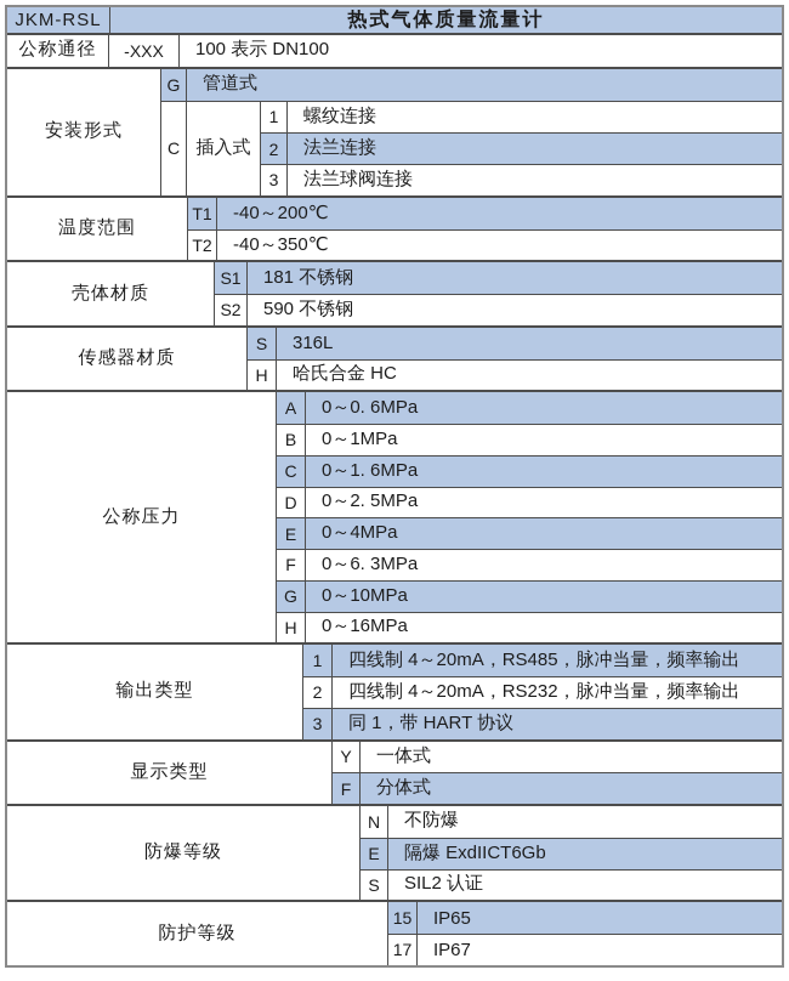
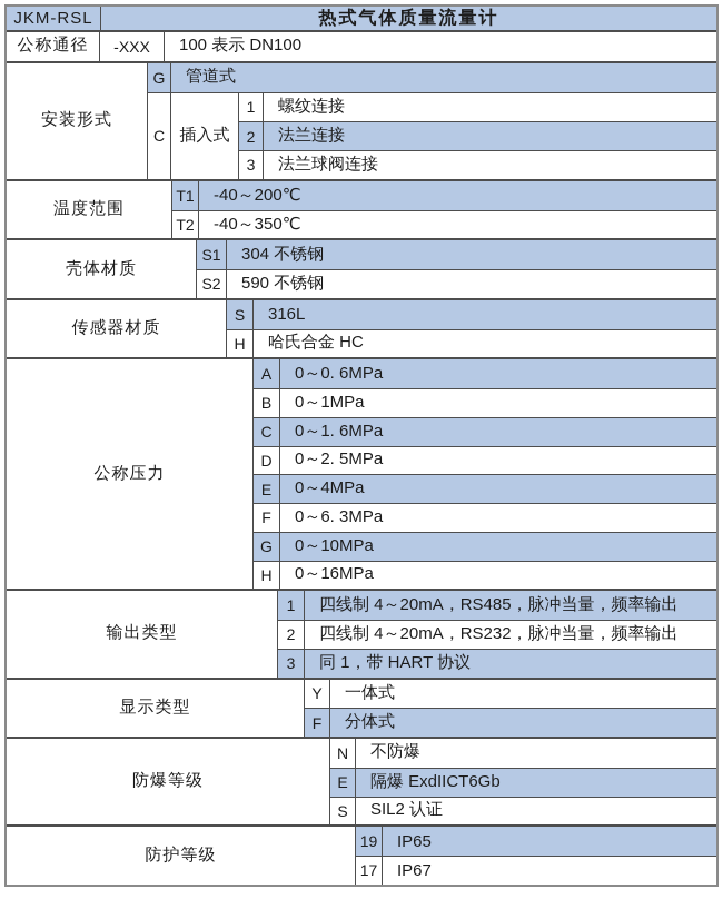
  JKM-RSL
  热式气体质量流量计
  公称通径
  -XXX
  100 表示 DN100
  安装形式
  G
  管道式
  C
  插入式
  1
  螺纹连接
  2
  法兰连接
  3
  法兰球阀连接
  温度范围
  T1
  -40～200℃
  T2
  -40～350℃
  壳体材质
  S1
- 181 不锈钢
+ 304 不锈钢
  S2
  590 不锈钢
  传感器材质
  S
  316L
  H
  哈氏合金 HC
  公称压力
  A
  0～0. 6MPa
  B
  0～1MPa
  C
  0～1. 6MPa
  D
  0～2. 5MPa
  E
  0～4MPa
  F
  0～6. 3MPa
  G
  0～10MPa
  H
  0～16MPa
  输出类型
  1
  四线制 4～20mA，RS485，脉冲当量，频率输出
  2
  四线制 4～20mA，RS232，脉冲当量，频率输出
  3
  同 1，带 HART 协议
  显示类型
  Y
  一体式
  F
  分体式
  防爆等级
  N
  不防爆
  E
  隔爆 ExdIICT6Gb
  S
  SIL2 认证
  防护等级
- 15
+ 19
  IP65
  17
  IP67
